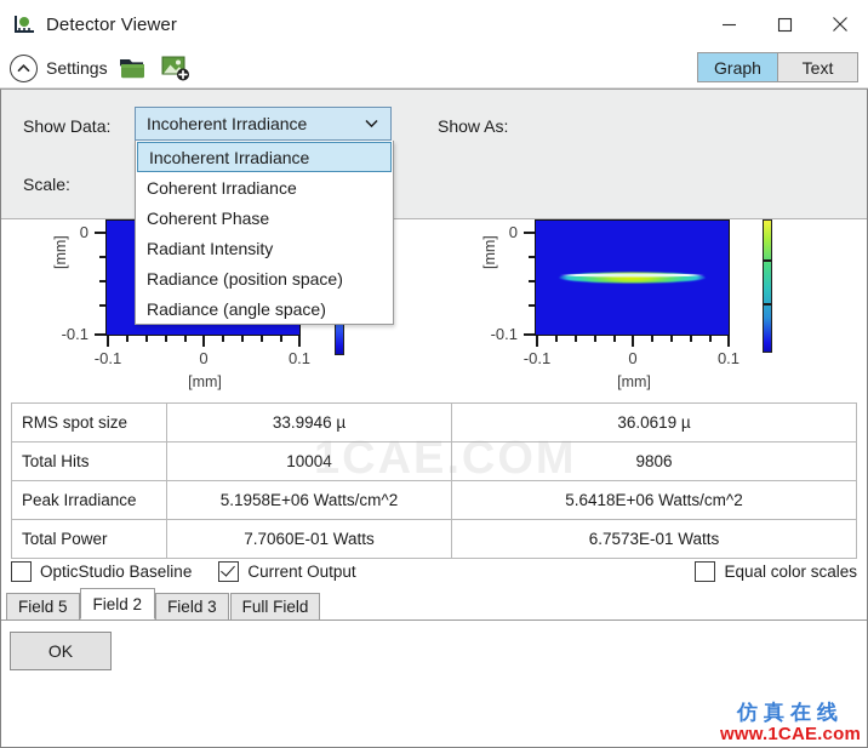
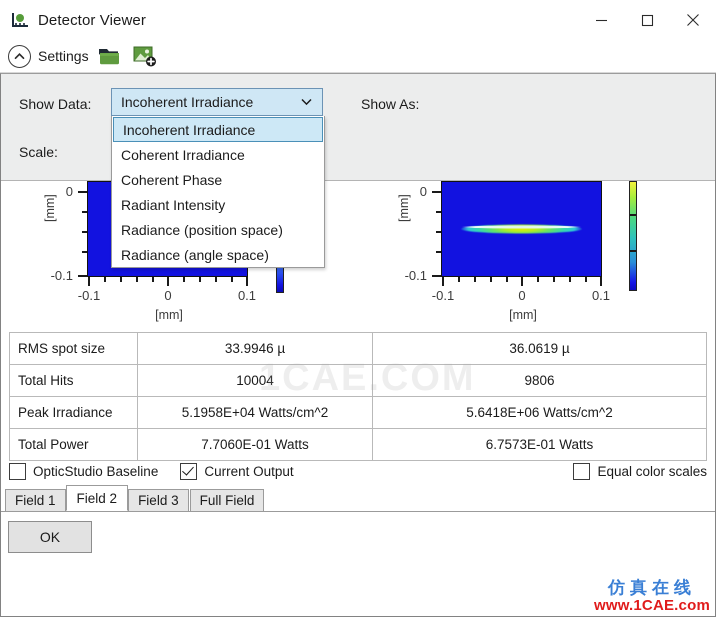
  Detector Viewer
  Settings
- Graph
- Text
  1CAE.COM
  0
  -0.1
  -0.1
  0
  0.1
  [mm]
  0
  -0.1
  -0.1
  0
  0.1
  [mm]
  RMS spot size	33.9946 µ	36.0619 µ
  Total Hits	10004	9806
- Peak Irradiance	5.1958E+06 Watts/cm^2	5.6418E+06 Watts/cm^2
+ Peak Irradiance	5.1958E+04 Watts/cm^2	5.6418E+06 Watts/cm^2
  Total Power	7.7060E-01 Watts	6.7573E-01 Watts
  OpticStudio Baseline
  Current Output
  Equal color scales
- Field 5
+ Field 1
  Field 2
  Field 3
  Full Field
  OK
  Show Data:
  Scale:
  Show As:
  Incoherent Irradiance
  Incoherent Irradiance
  Coherent Irradiance
  Coherent Phase
  Radiant Intensity
  Radiance (position space)
  Radiance (angle space)
  仿真在线
  www.1CAE.com
